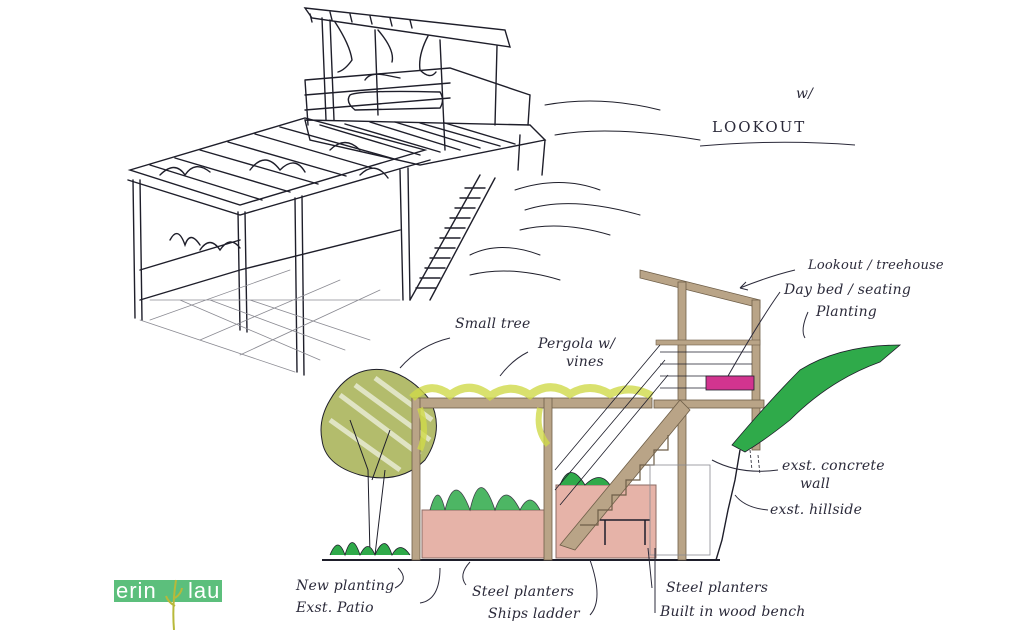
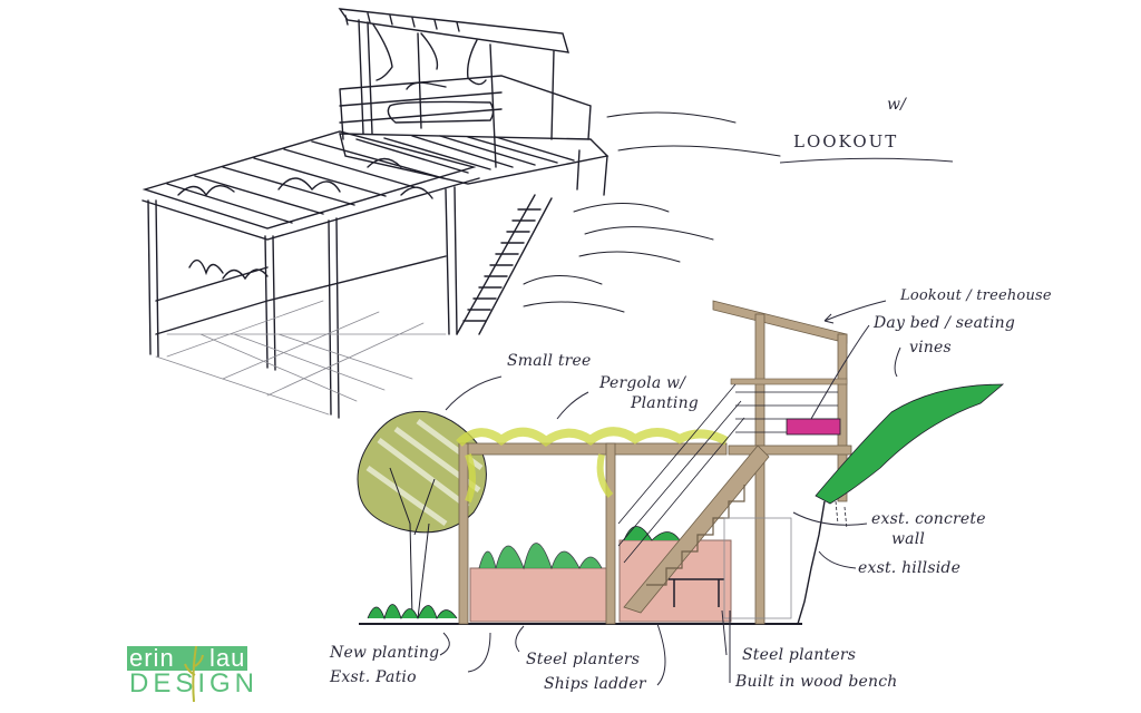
  w/
  LOOKOUT
  Lookout / treehouse
  Day bed / seating
- Planting
+ vines
  Small tree
  Pergola w/
- vines
+ Planting
  exst. concrete
  wall
  exst. hillside
  New planting
  Exst. Patio
  Steel planters
  Ships ladder
  Steel planters
  Built in wood bench
  erin
  lau
+ DESIGN
